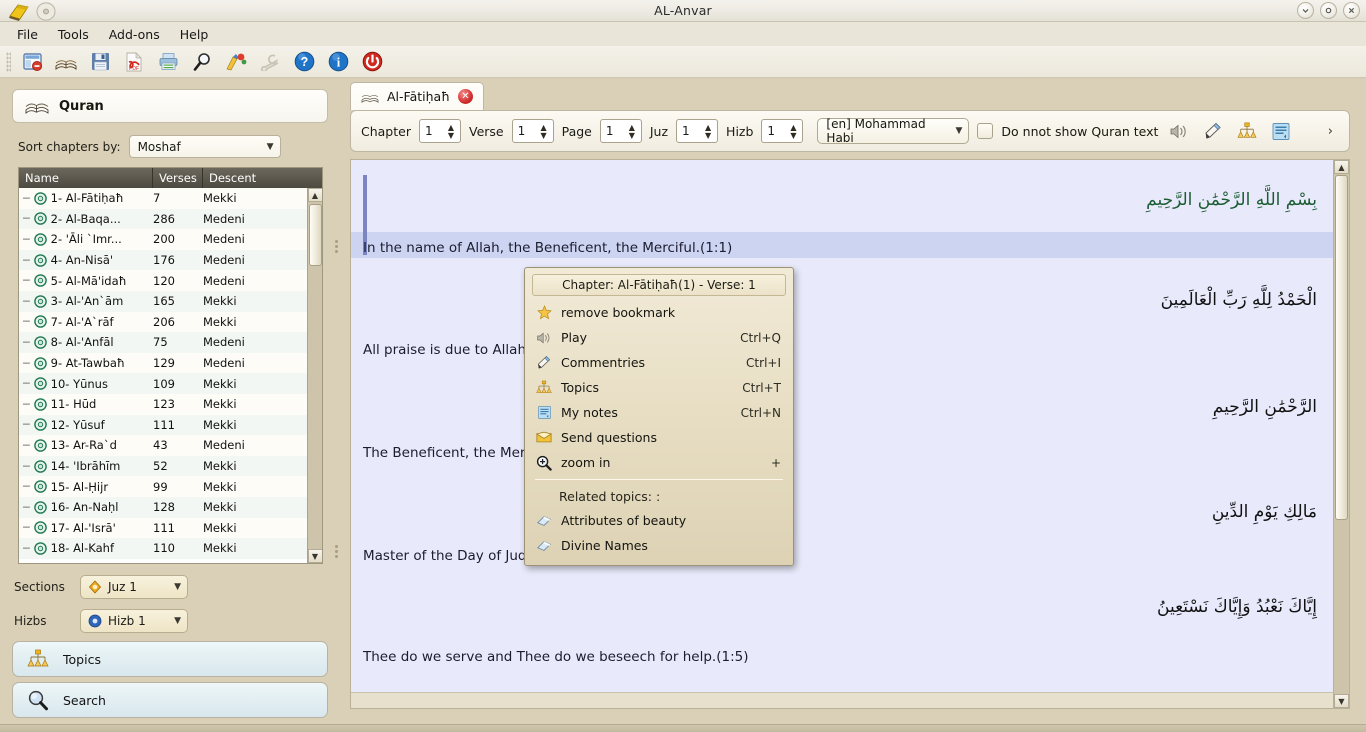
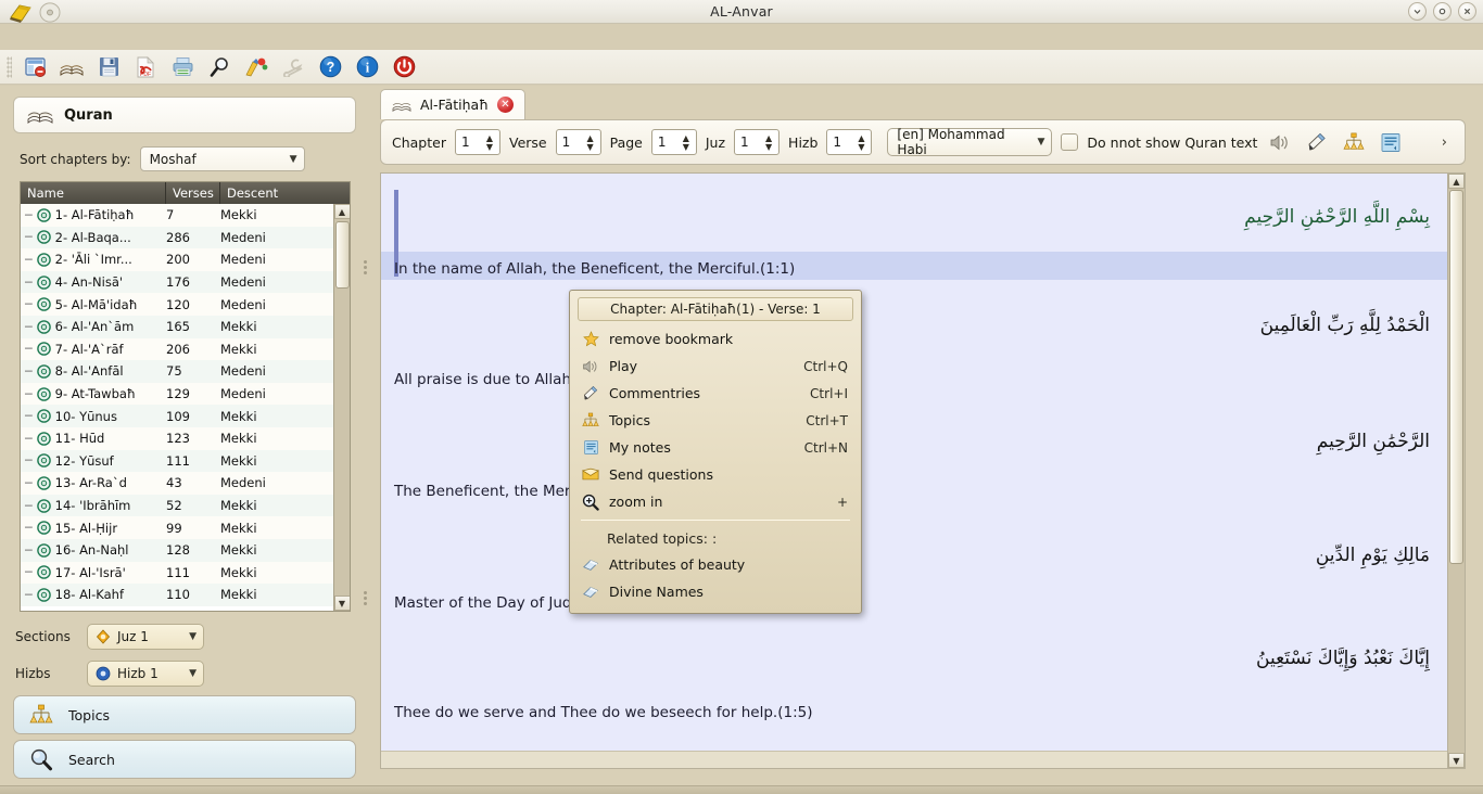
  AL-Anvar
- File
- Tools
- Add-ons
- Help
  ?
  i
  Quran
  Sort chapters by:
  Moshaf
  ▼
  Name
  Verses
  Descent
  ─
  1- Al-Fātiḥaħ
  7
  Mekki
  ─
  2- Al-Baqa...
  286
  Medeni
  ─
  2- 'Āli `Imr...
  200
  Medeni
  ─
  4- An-Nisā'
  176
  Medeni
  ─
  5- Al-Mā'idaħ
  120
  Medeni
  ─
- 3- Al-'An`ām
+ 6- Al-'An`ām
  165
  Mekki
  ─
  7- Al-'A`rāf
  206
  Mekki
  ─
  8- Al-'Anfāl
  75
  Medeni
  ─
  9- At-Tawbaħ
  129
  Medeni
  ─
  10- Yūnus
  109
  Mekki
  ─
  11- Hūd
  123
  Mekki
  ─
  12- Yūsuf
  111
  Mekki
  ─
  13- Ar-Ra`d
  43
  Medeni
  ─
  14- 'Ibrāhīm
  52
  Mekki
  ─
  15- Al-Ḥijr
  99
  Mekki
  ─
  16- An-Naḥl
  128
  Mekki
  ─
  17- Al-'Isrā'
  111
  Mekki
  ─
  18- Al-Kahf
  110
  Mekki
  ▲
  ▼
  Sections
  Juz 1
  ▼
  Hizbs
  Hizb 1
  ▼
  Topics
  Search
  Al-Fātiḥaħ
  ✕
  Chapter
  1
  ▲
  ▼
  Verse
  1
  ▲
  ▼
  Page
  1
  ▲
  ▼
  Juz
  1
  ▲
  ▼
  Hizb
  1
  ▲
  ▼
  [en] Mohammad Habi
  ▼
  Do nnot show Quran text
  ›
  بِسْمِ اللَّهِ الرَّحْمَٰنِ الرَّحِيمِ
  In the name of Allah, the Beneficent, the Merciful.(1:1)
  الْحَمْدُ لِلَّهِ رَبِّ الْعَالَمِينَ
  الرَّحْمَٰنِ الرَّحِيمِ
  مَالِكِ يَوْمِ الدِّينِ
  إِيَّاكَ نَعْبُدُ وَإِيَّاكَ نَسْتَعِينُ
  Thee do we serve and Thee do we beseech for help.(1:5)
  ▲
  ▼
  Chapter: Al-Fātiḥaħ(1) - Verse: 1
  remove bookmark
  Play
  Ctrl+Q
  Commentries
  Ctrl+I
  Topics
  Ctrl+T
  My notes
  Ctrl+N
  Send questions
  zoom in
  +
  Related topics: :
  Attributes of beauty
  Divine Names
